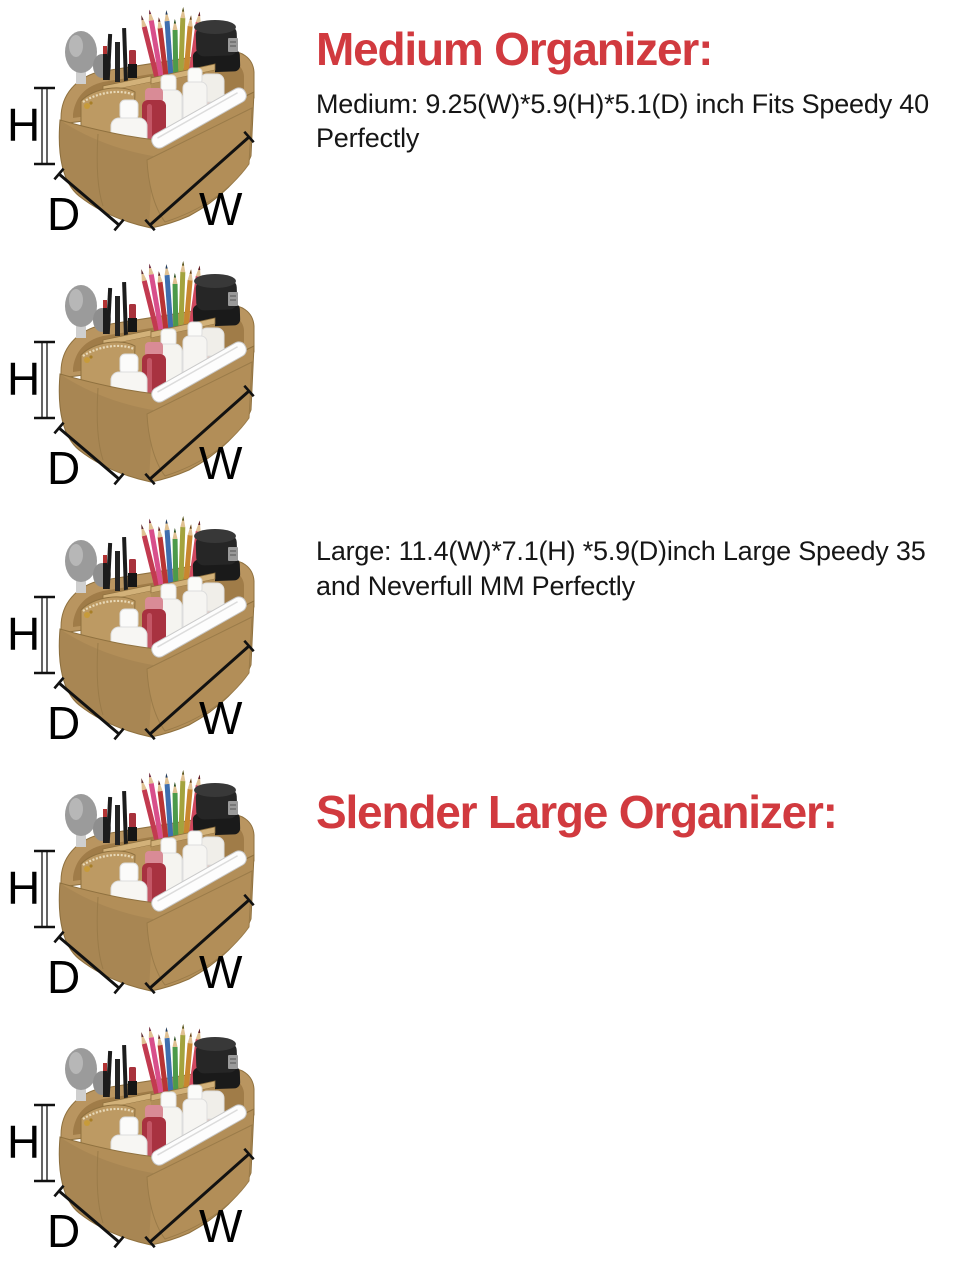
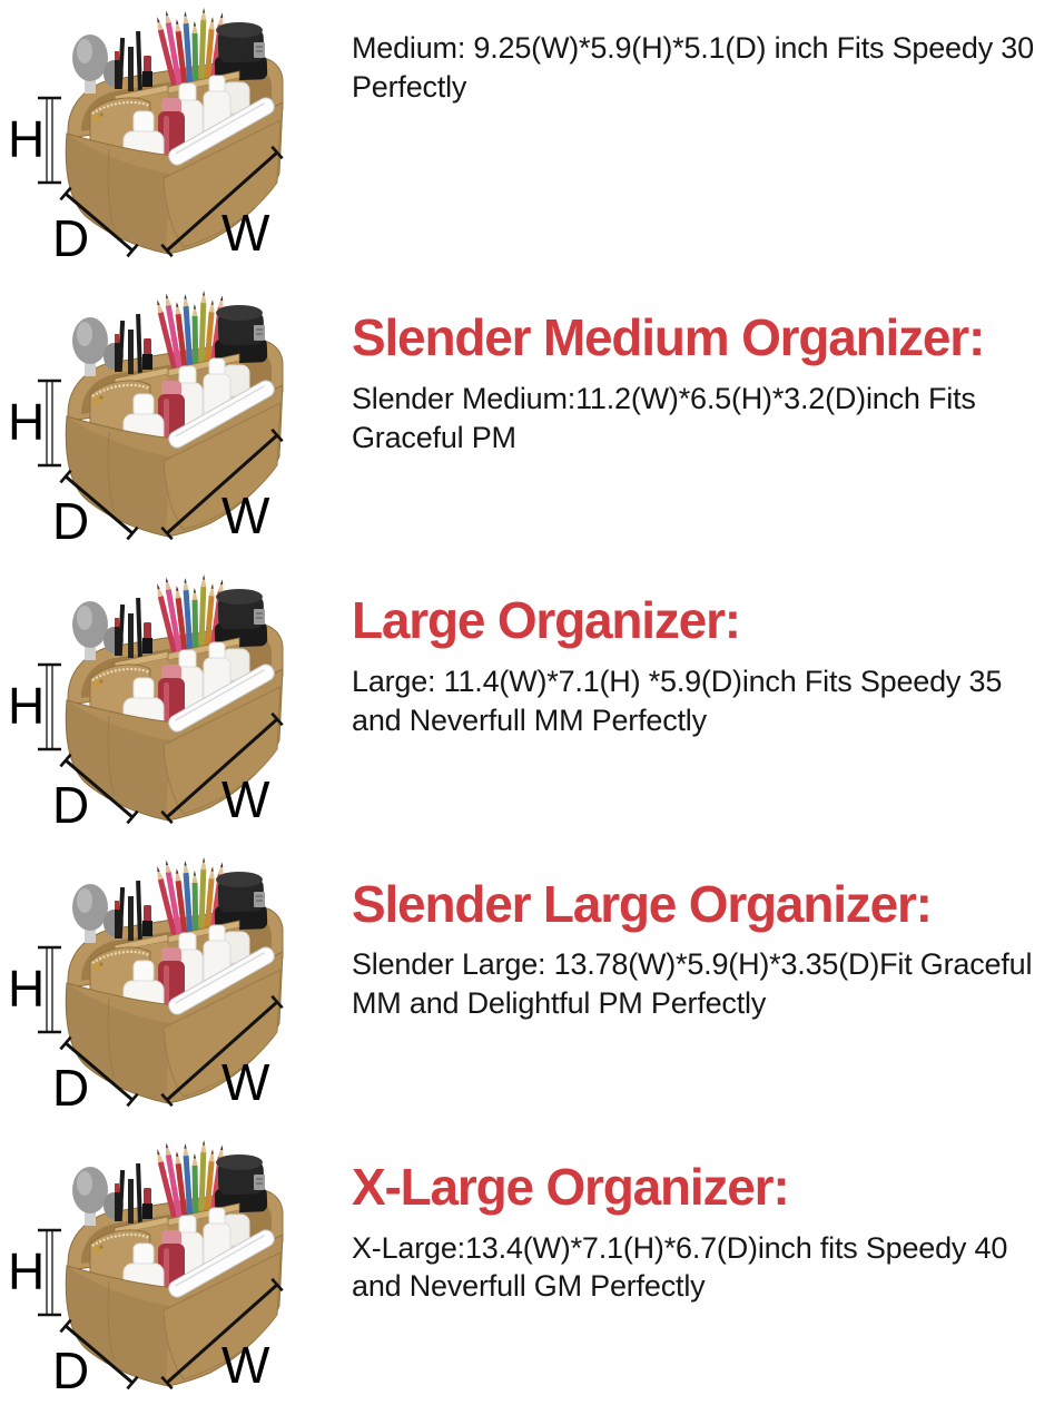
- Medium Organizer:
- Medium: 9.25(W)*5.9(H)*5.1(D) inch Fits Speedy 40 Perfectly
+ Medium: 9.25(W)*5.9(H)*5.1(D) inch Fits Speedy 30 Perfectly
+ Slender Medium Organizer:
+ Slender Medium:11.2(W)*6.5(H)*3.2(D)inch Fits Graceful PM
+ Large Organizer:
- Large: 11.4(W)*7.1(H) *5.9(D)inch Large Speedy 35 and Neverfull MM Perfectly
+ Large: 11.4(W)*7.1(H) *5.9(D)inch Fits Speedy 35 and Neverfull MM Perfectly
  Slender Large Organizer:
+ Slender Large: 13.78(W)*5.9(H)*3.35(D)Fit Graceful MM and Delightful PM Perfectly
+ X-Large Organizer:
+ X-Large:13.4(W)*7.1(H)*6.7(D)inch fits Speedy 40 and Neverfull GM Perfectly
